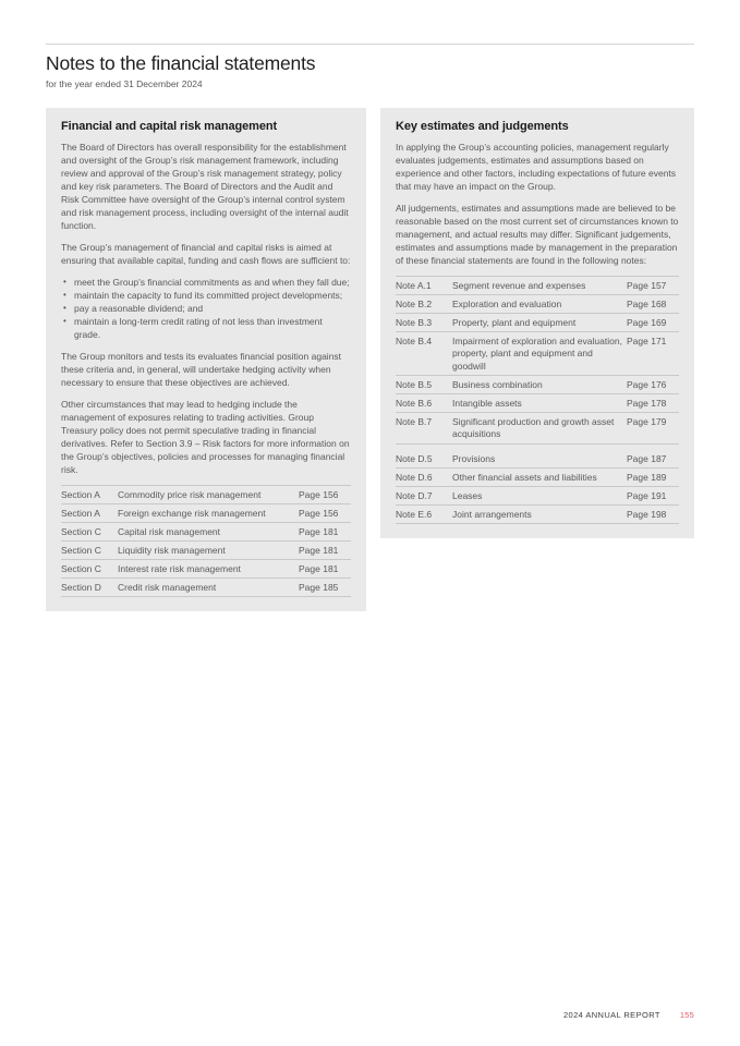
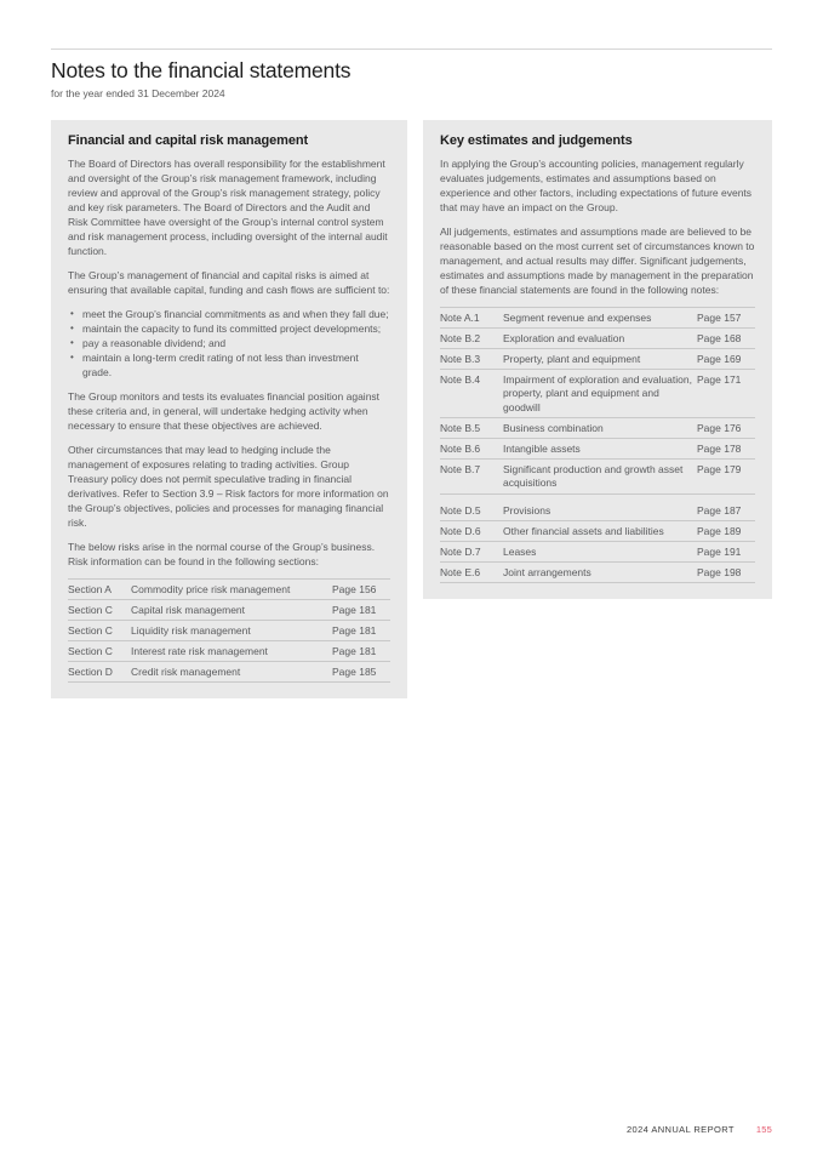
  Notes to the financial statements
  for the year ended 31 December 2024
  Financial and capital risk management
  The Board of Directors has overall responsibility for the establishment and oversight of the Group’s risk management framework, including review and approval of the Group’s risk management strategy, policy and key risk parameters. The Board of Directors and the Audit and Risk Committee have oversight of the Group’s internal control system and risk management process, including oversight of the internal audit function.
  The Group’s management of financial and capital risks is aimed at ensuring that available capital, funding and cash flows are sufficient to:
  meet the Group’s financial commitments as and when they fall due;
  maintain the capacity to fund its committed project developments;
  pay a reasonable dividend; and
  maintain a long-term credit rating of not less than investment grade.
  The Group monitors and tests its evaluates financial position against these criteria and, in general, will undertake hedging activity when necessary to ensure that these objectives are achieved.
  Other circumstances that may lead to hedging include the management of exposures relating to trading activities. Group Treasury policy does not permit speculative trading in financial derivatives. Refer to Section 3.9 – Risk factors for more information on the Group’s objectives, policies and processes for managing financial risk.
+ The below risks arise in the normal course of the Group’s business. Risk information can be found in the following sections:
  Section A	Commodity price risk management	Page 156
- Section A	Foreign exchange risk management	Page 156
  Section C	Capital risk management	Page 181
  Section C	Liquidity risk management	Page 181
  Section C	Interest rate risk management	Page 181
  Section D	Credit risk management	Page 185
  Key estimates and judgements
  In applying the Group’s accounting policies, management regularly evaluates judgements, estimates and assumptions based on experience and other factors, including expectations of future events that may have an impact on the Group.
  All judgements, estimates and assumptions made are believed to be reasonable based on the most current set of circumstances known to management, and actual results may differ. Significant judgements, estimates and assumptions made by management in the preparation of these financial statements are found in the following notes:
  Note A.1	Segment revenue and expenses	Page 157
  Note B.2	Exploration and evaluation	Page 168
  Note B.3	Property, plant and equipment	Page 169
  Note B.4	Impairment of exploration and evaluation, property, plant and equipment and goodwill	Page 171
  Note B.5	Business combination	Page 176
  Note B.6	Intangible assets	Page 178
  Note B.7	Significant production and growth asset acquisitions	Page 179
  Note D.5	Provisions	Page 187
  Note D.6	Other financial assets and liabilities	Page 189
  Note D.7	Leases	Page 191
  Note E.6	Joint arrangements	Page 198
  2024 ANNUAL REPORT
  155
